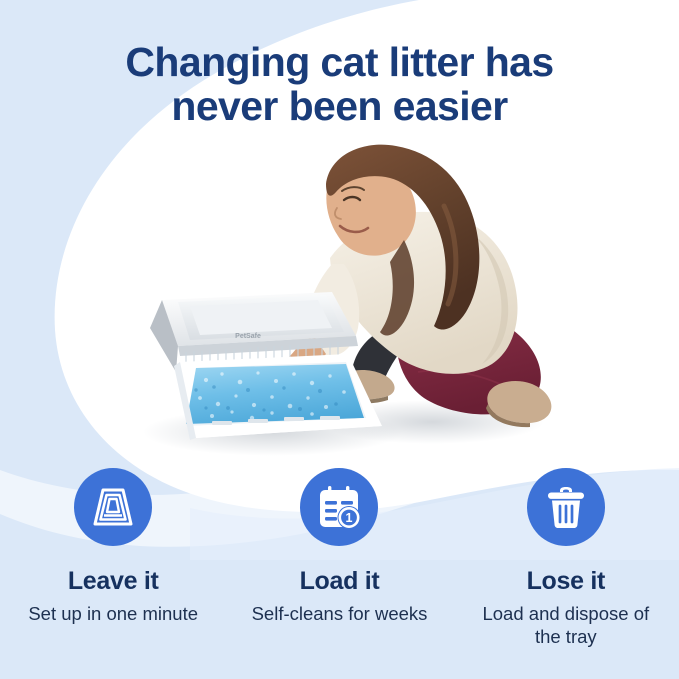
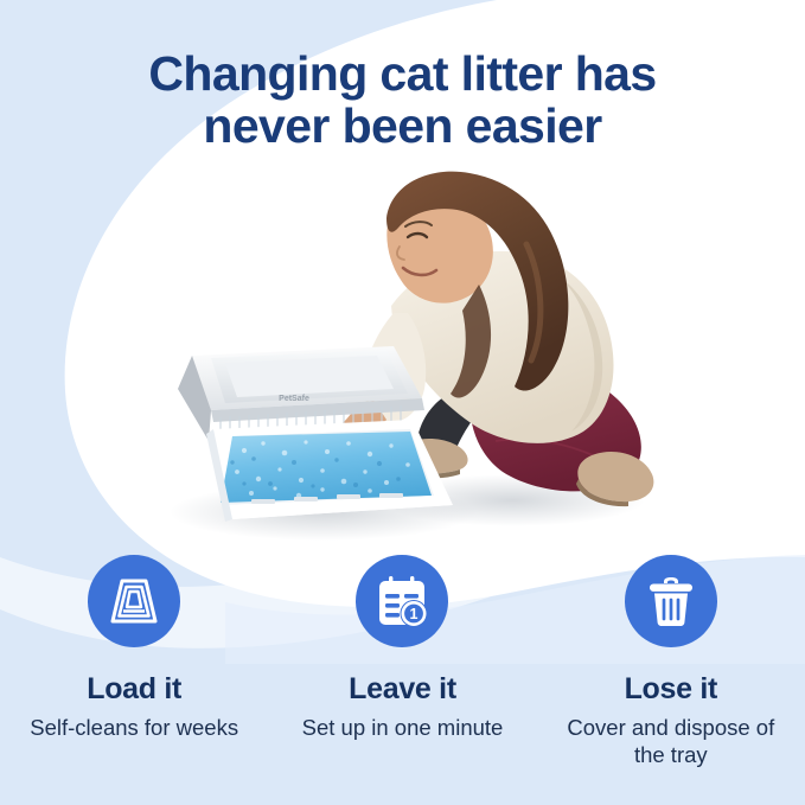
  Changing cat litter has
  never been easier
- Leave it
+ Load it
- Set up in one minute
+ Self-cleans for weeks
  1
- Load it
+ Leave it
- Self-cleans for weeks
+ Set up in one minute
  Lose it
- Load and dispose of the tray
+ Cover and dispose of the tray
